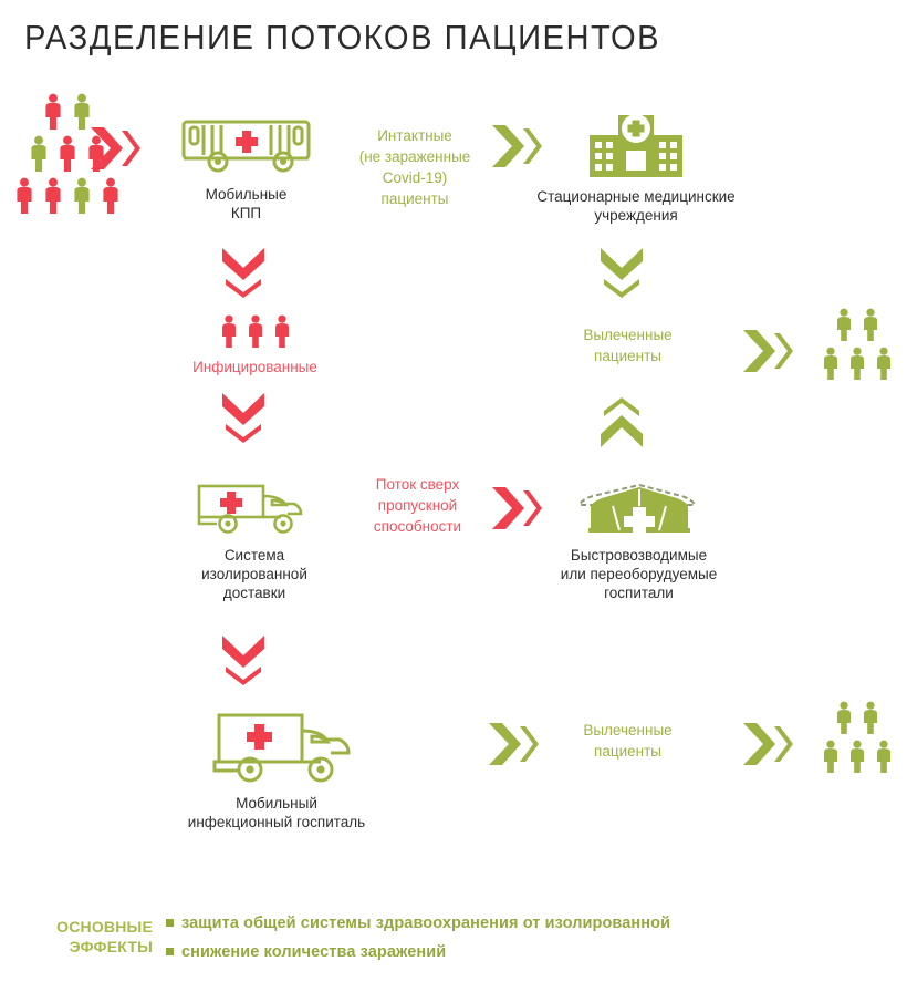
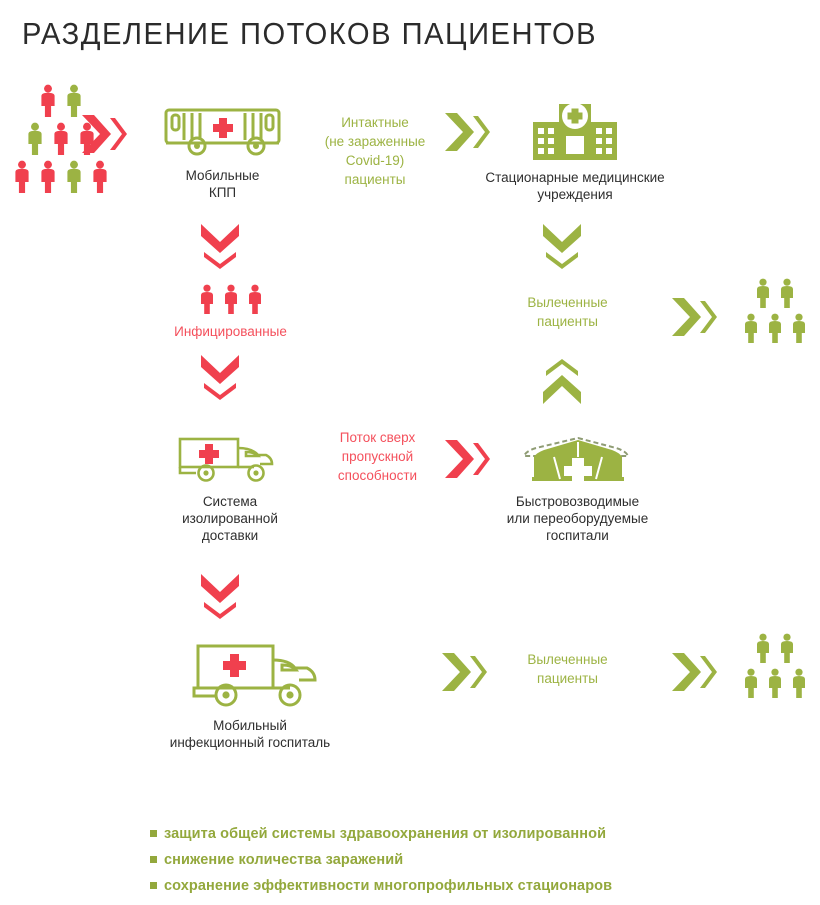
  РАЗДЕЛЕНИЕ ПОТОКОВ ПАЦИЕНТОВ
  Мобильные
  КПП
  Интактные
  (не зараженные
  Covid-19)
  пациенты
  Стационарные медицинские
  учреждения
  Инфицированные
  Вылеченные
  пациенты
  Система
  изолированной
  доставки
  Поток сверх
  пропускной
  способности
  Быстровозводимые
  или переоборудуемые
  госпитали
  Мобильный
  инфекционный госпиталь
  Вылеченные
  пациенты
- ОСНОВНЫЕ
- ЭФФЕКТЫ
  защита общей системы здравоохранения от изолированной
  снижение количества заражений
+ сохранение эффективности многопрофильных стационаров
